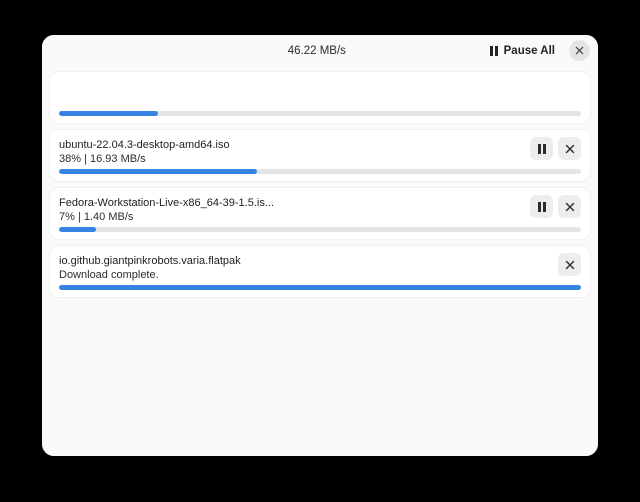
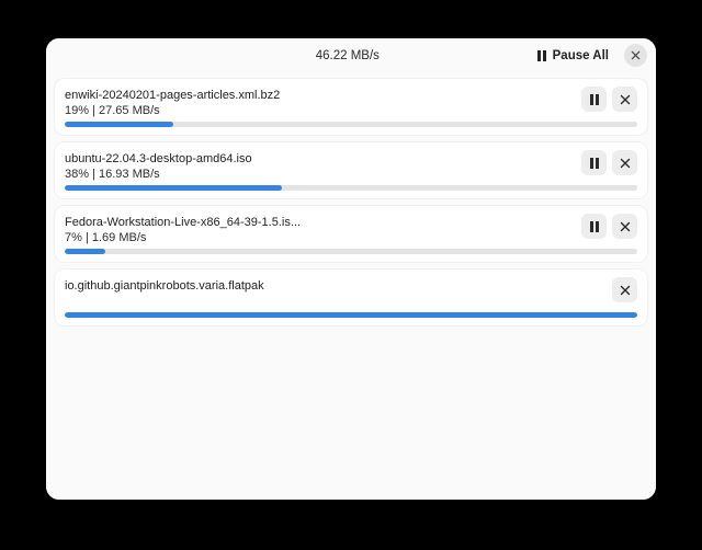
  46.22 MB/s
  Pause All
+ enwiki-20240201-pages-articles.xml.bz2
+ 19% | 27.65 MB/s
  ubuntu-22.04.3-desktop-amd64.iso
  38% | 16.93 MB/s
  Fedora-Workstation-Live-x86_64-39-1.5.is...
- 7% | 1.40 MB/s
+ 7% | 1.69 MB/s
  io.github.giantpinkrobots.varia.flatpak
- Download complete.
